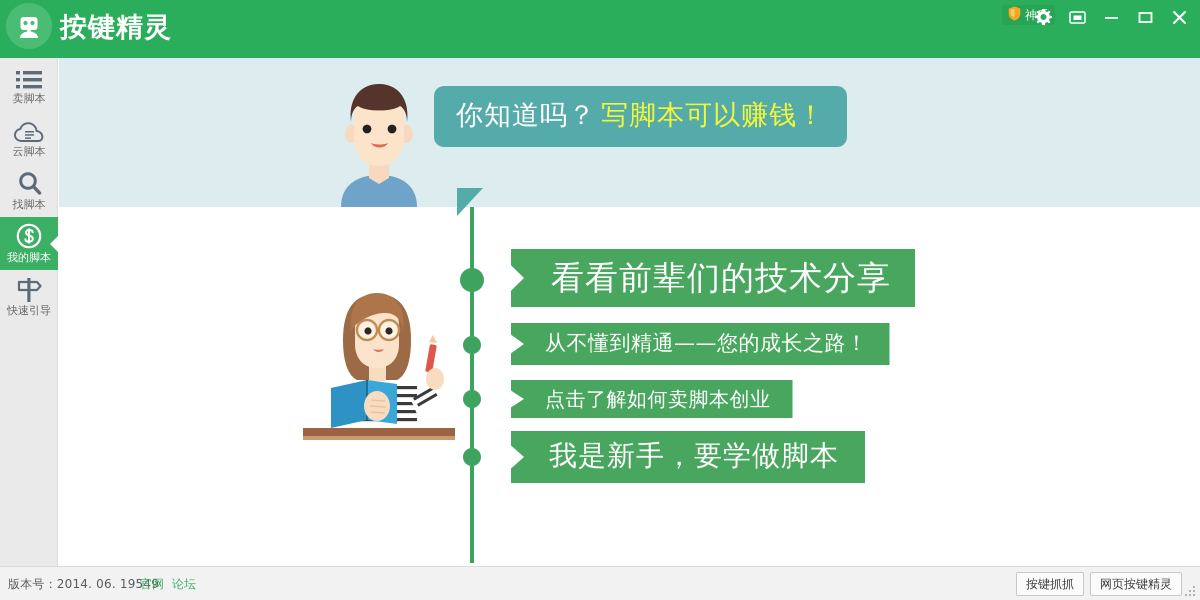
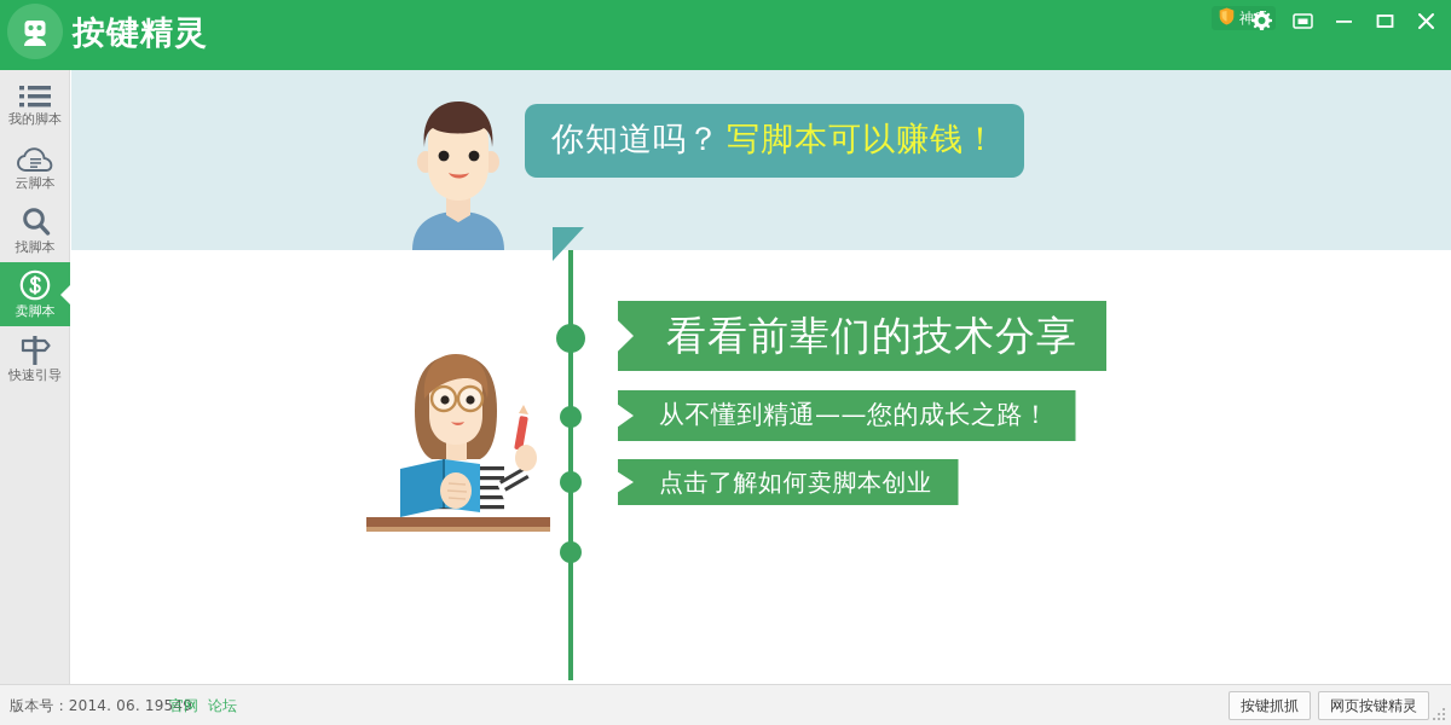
  按键精灵
- 卖脚本
+ 我的脚本
  云脚本
  找脚本
- 我的脚本
+ 卖脚本
  快速引导
  你知道吗？ 写脚本可以赚钱！
  看看前辈们的技术分享
  从不懂到精通——您的成长之路！
  点击了解如何卖脚本创业
- 我是新手，要学做脚本
  版本号：2014. 06. 19549
  官网
  论坛
  按键抓抓
  网页按键精灵
